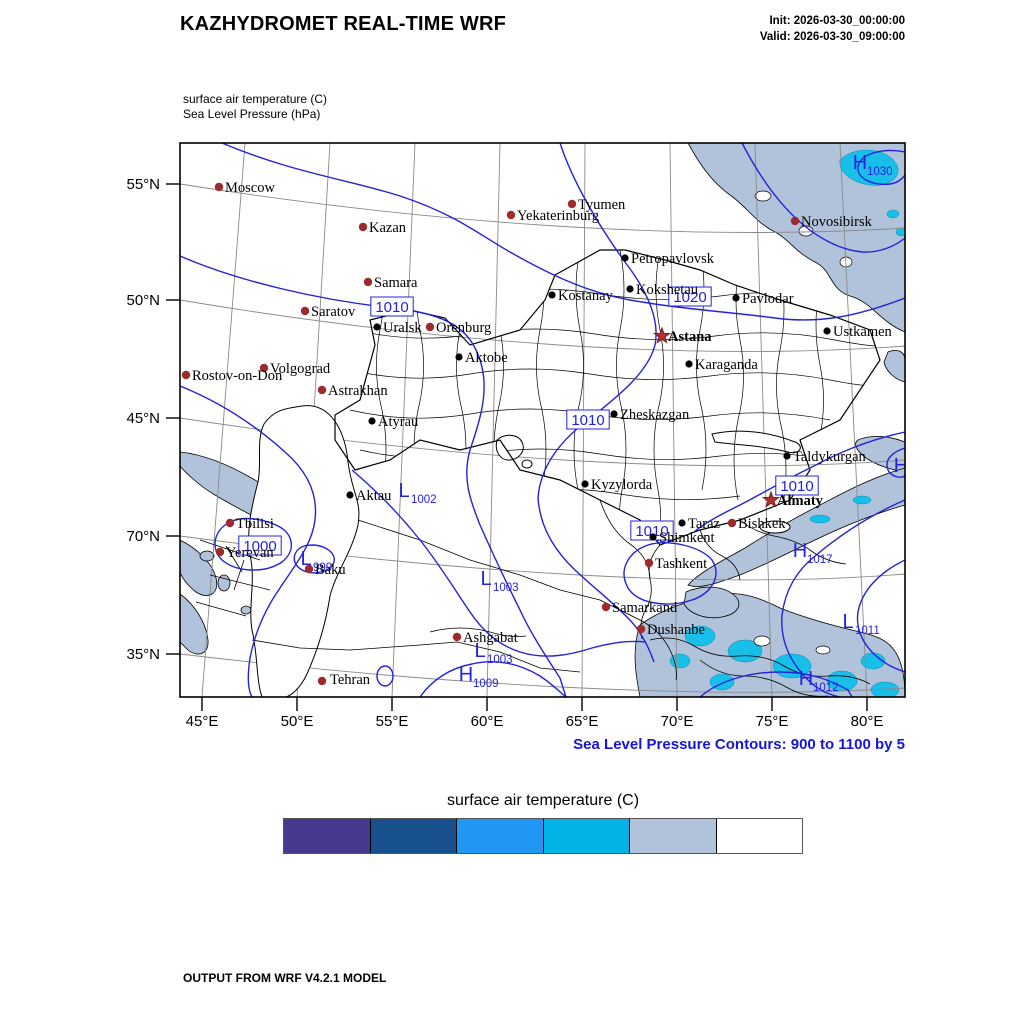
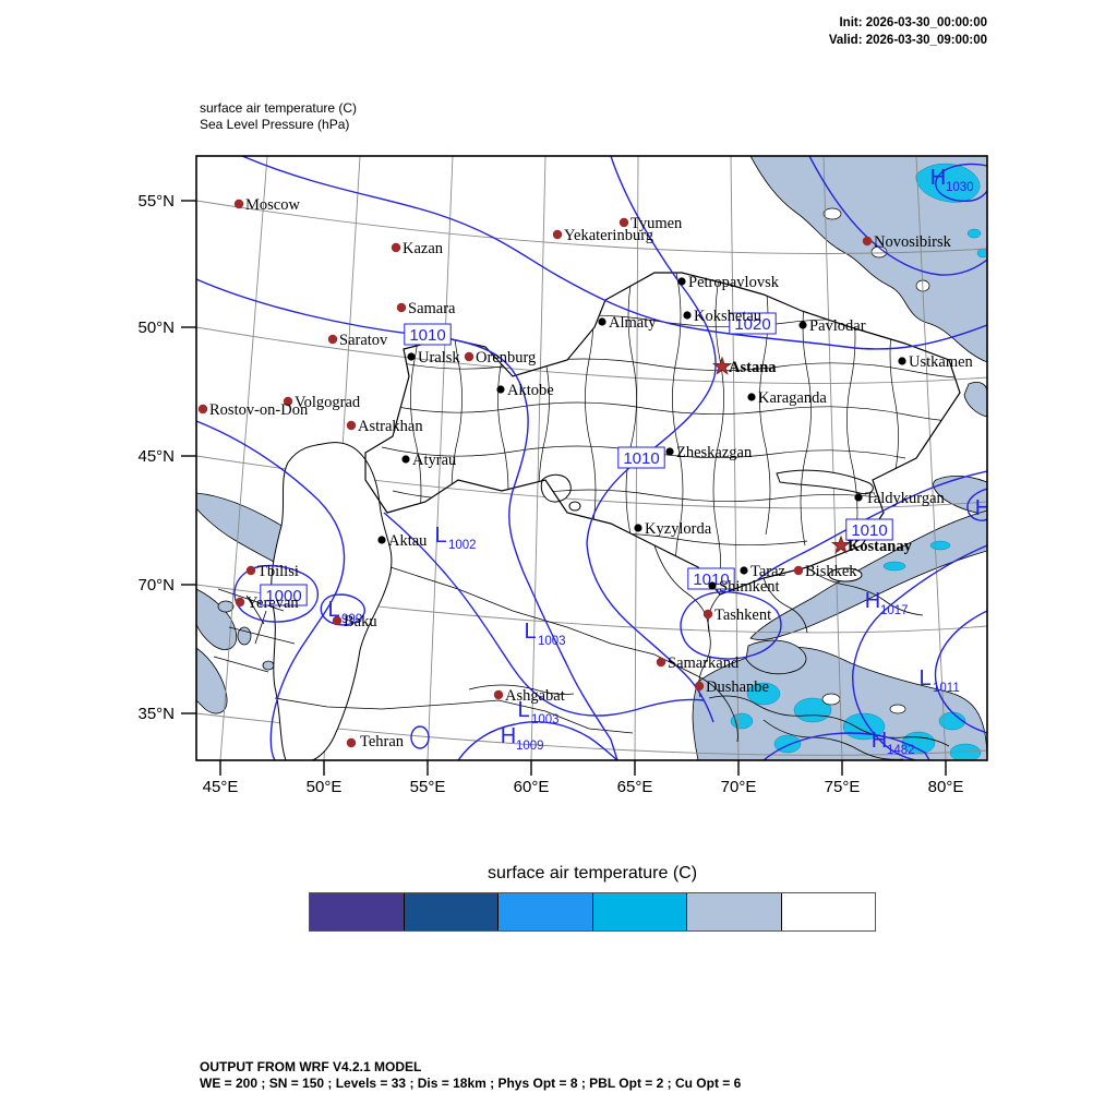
- KAZHYDROMET REAL-TIME WRF
  Init: 2026-03-30_00:00:00
  Valid: 2026-03-30_09:00:00
  surface air temperature (C)
  Sea Level Pressure (hPa)
  1010
  1020
  1010
  1010
  1010
  1000
  H
  1030
  L
  1002
  L
  999
  L
  1003
  L
  1003
  H
  1009
  H
  1017
  L
  1011
  H
- 1012
+ 1482
  H
  Moscow
  Kazan
  Yekaterinburg
  Tyumen
  Novosibirsk
  Samara
  Saratov
  Orenburg
  Volgograd
  Rostov-on-Don
  Astrakhan
  Tbilisi
  Yerevan
  Baku
  Ashgabat
  Tehran
  Bishkek
  Tashkent
  Samarkand
  Dushanbe
  Uralsk
  Aktobe
  Atyrau
  Aktau
- Kostanay
+ Almaty
  Kokshetau
  Petropavlovsk
  Pavlodar
  Karaganda
  Ustkamen
  Zheskazgan
  Kyzylorda
  Taldykurgan
  Taraz
  Shimkent
  Astana
- Almaty
+ Kostanay
  55°N
  50°N
  45°N
  70°N
  35°N
  45°E
  50°E
  55°E
  60°E
  65°E
  70°E
  75°E
  80°E
- Sea Level Pressure Contours: 900 to 1100 by 5
  surface air temperature (C)
  OUTPUT FROM WRF V4.2.1 MODEL
+ WE = 200 ; SN = 150 ; Levels = 33 ; Dis = 18km ; Phys Opt = 8 ; PBL Opt = 2 ; Cu Opt = 6
